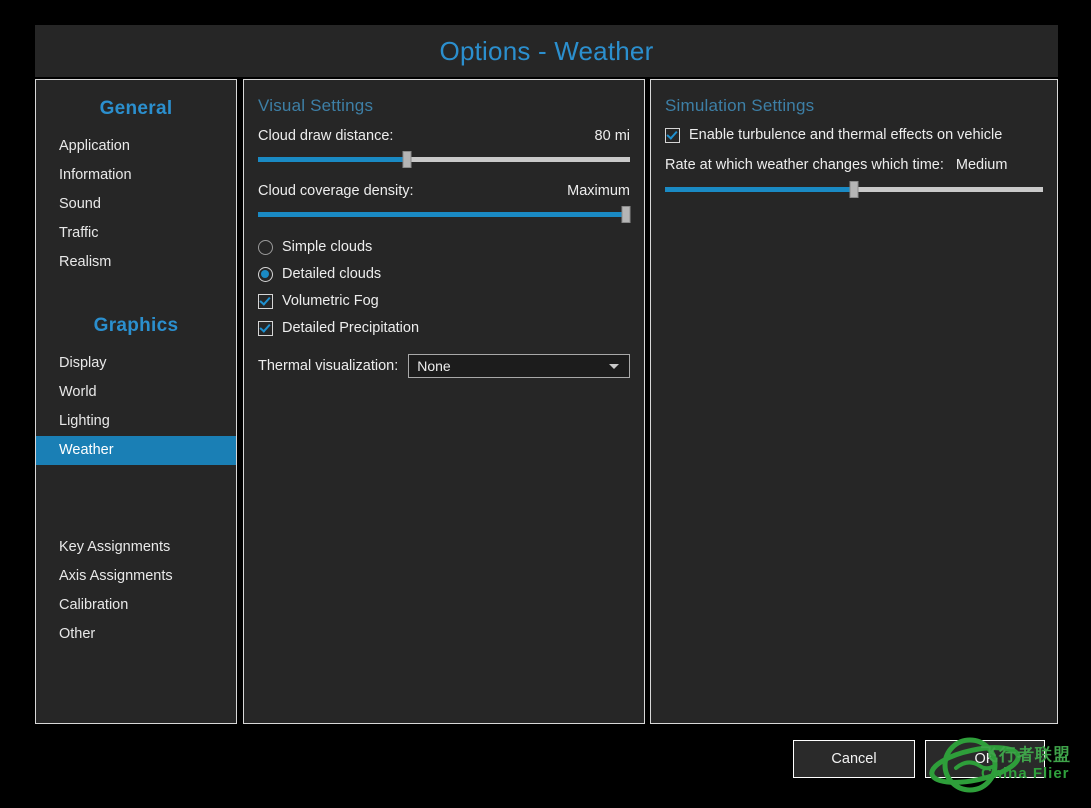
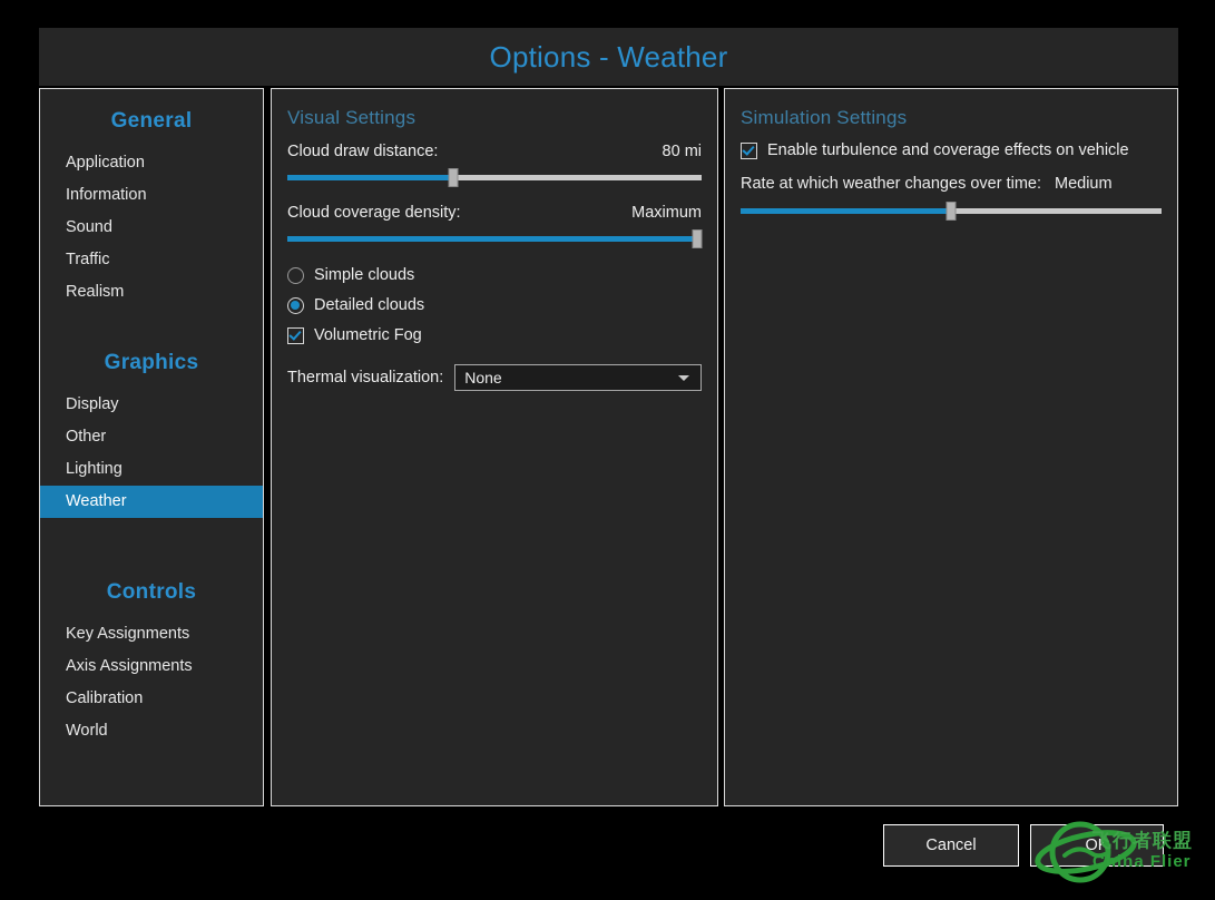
  Options - Weather
  General
  Application
  Information
  Sound
  Traffic
  Realism
  Graphics
  Display
- World
+ Other
  Lighting
  Weather
+ Controls
  Key Assignments
  Axis Assignments
  Calibration
- Other
+ World
  Visual Settings
  Cloud draw distance:
  80 mi
  Cloud coverage density:
  Maximum
  Simple clouds
  Detailed clouds
  Volumetric Fog
- Detailed Precipitation
  Thermal visualization:
  None
  Simulation Settings
- Enable turbulence and thermal effects on vehicle
+ Enable turbulence and coverage effects on vehicle
- Rate at which weather changes which time:
+ Rate at which weather changes over time:
  Medium
  Cancel
  OK
  飞行者联盟
  China Flier
